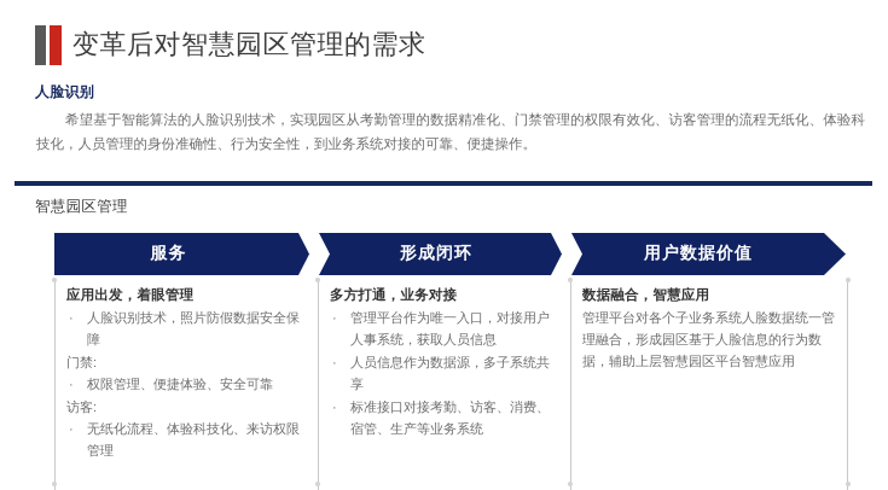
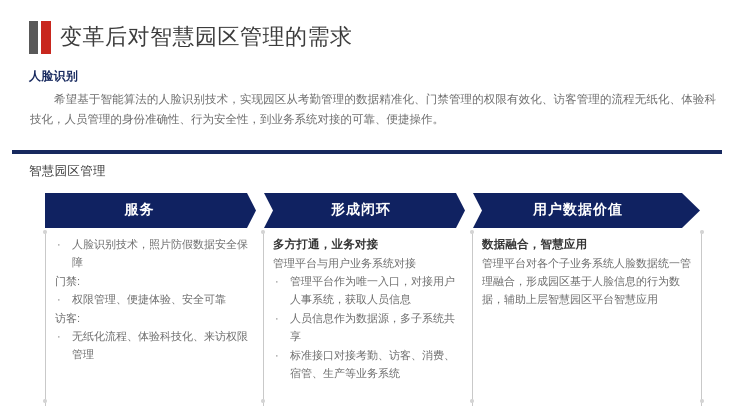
  变革后对智慧园区管理的需求
  人脸识别
  希望基于智能算法的人脸识别技术，实现园区从考勤管理的数据精准化、门禁管理的权限有效化、访客管理的流程无纸化、体验科技化，人员管理的身份准确性、行为安全性，到业务系统对接的可靠、便捷操作。
  智慧园区管理
  服务
  形成闭环
  用户数据价值
- 应用出发，着眼管理
  ·
  人脸识别技术，照片防假数据安全保障
  门禁:
  ·
  权限管理、便捷体验、安全可靠
  访客:
  ·
  无纸化流程、体验科技化、来访权限管理
  多方打通，业务对接
+ 管理平台与用户业务系统对接
  ·
  管理平台作为唯一入口，对接用户人事系统，获取人员信息
  ·
  人员信息作为数据源，多子系统共享
  ·
  标准接口对接考勤、访客、消费、宿管、生产等业务系统
  数据融合，智慧应用
  管理平台对各个子业务系统人脸数据统一管理融合，形成园区基于人脸信息的行为数据，辅助上层智慧园区平台智慧应用
